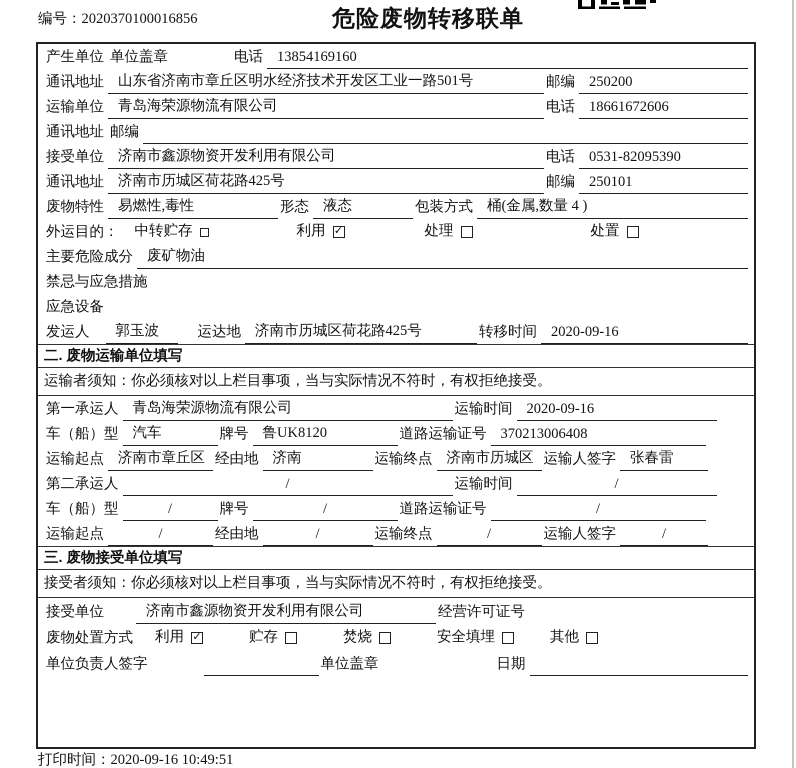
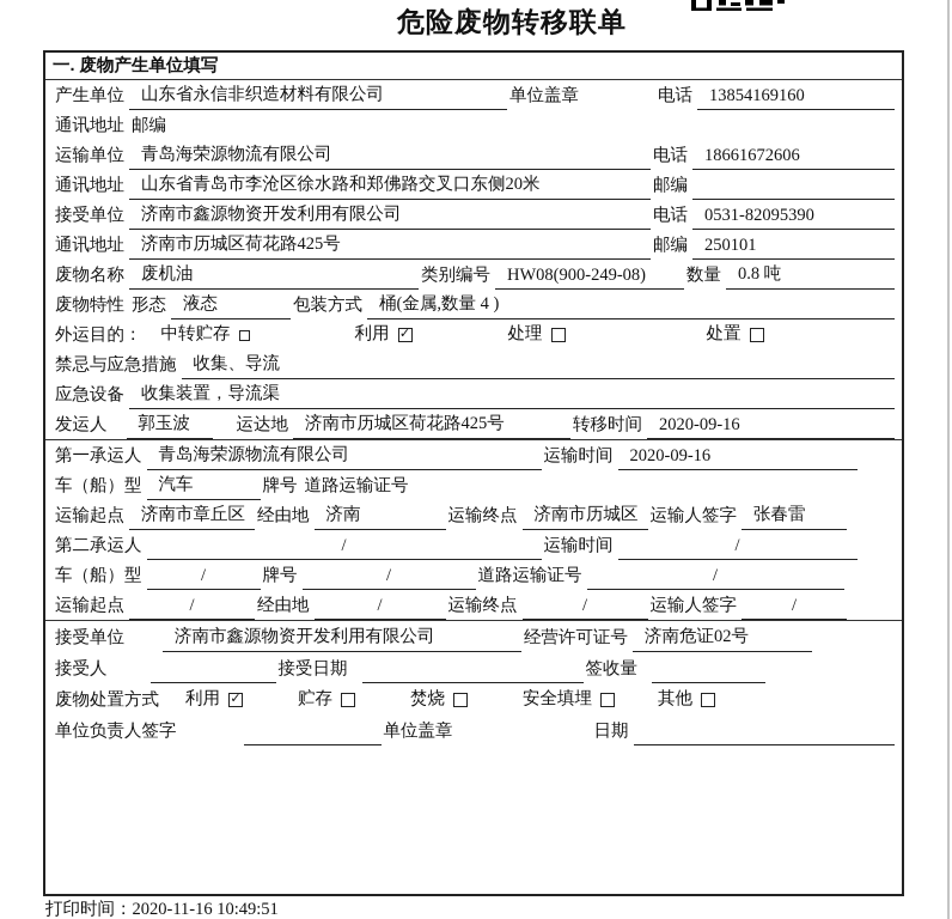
- 编号：2020370100016856
  危险废物转移联单
+ 一. 废物产生单位填写
  产生单位
+ 山东省永信非织造材料有限公司
  单位盖章
  电话
  13854169160
  通讯地址
- 山东省济南市章丘区明水经济技术开发区工业一路501号
  邮编
- 250200
  运输单位
  青岛海荣源物流有限公司
  电话
  18661672606
  通讯地址
+ 山东省青岛市李沧区徐水路和郑佛路交叉口东侧20米
  邮编
  接受单位
  济南市鑫源物资开发利用有限公司
  电话
  0531-82095390
  通讯地址
  济南市历城区荷花路425号
  邮编
  250101
+ 废物名称
+ 废机油
+ 类别编号
+ HW08(900-249-08)
+ 数量
+ 0.8 吨
  废物特性
- 易燃性,毒性
  形态
  液态
  包装方式
  桶(金属,数量 4 )
  外运目的：
  中转贮存
  利用
  ✓
  处理
  处置
- 主要危险成分
- 废矿物油
  禁忌与应急措施
+ 收集、导流
  应急设备
+ 收集装置，导流渠
  发运人
  郭玉波
  运达地
  济南市历城区荷花路425号
  转移时间
  2020-09-16
- 二. 废物运输单位填写
- 运输者须知：你必须核对以上栏目事项，当与实际情况不符时，有权拒绝接受。
  第一承运人
  青岛海荣源物流有限公司
  运输时间
  2020-09-16
  车（船）型
  汽车
  牌号
- 鲁UK8120
  道路运输证号
- 370213006408
  运输起点
  济南市章丘区
  经由地
  济南
  运输终点
  济南市历城区
  运输人签字
  张春雷
  第二承运人
  /
  运输时间
  /
  车（船）型
  /
  牌号
  /
  道路运输证号
  /
  运输起点
  /
  经由地
  /
  运输终点
  /
  运输人签字
  /
- 三. 废物接受单位填写
- 接受者须知：你必须核对以上栏目事项，当与实际情况不符时，有权拒绝接受。
  接受单位
  济南市鑫源物资开发利用有限公司
  经营许可证号
+ 济南危证02号
+ 接受人
+ 接受日期
+ 签收量
  废物处置方式
  利用
  ✓
  贮存
  焚烧
  安全填埋
  其他
  单位负责人签字
  单位盖章
  日期
- 打印时间：2020-09-16 10:49:51
+ 打印时间：2020-11-16 10:49:51
